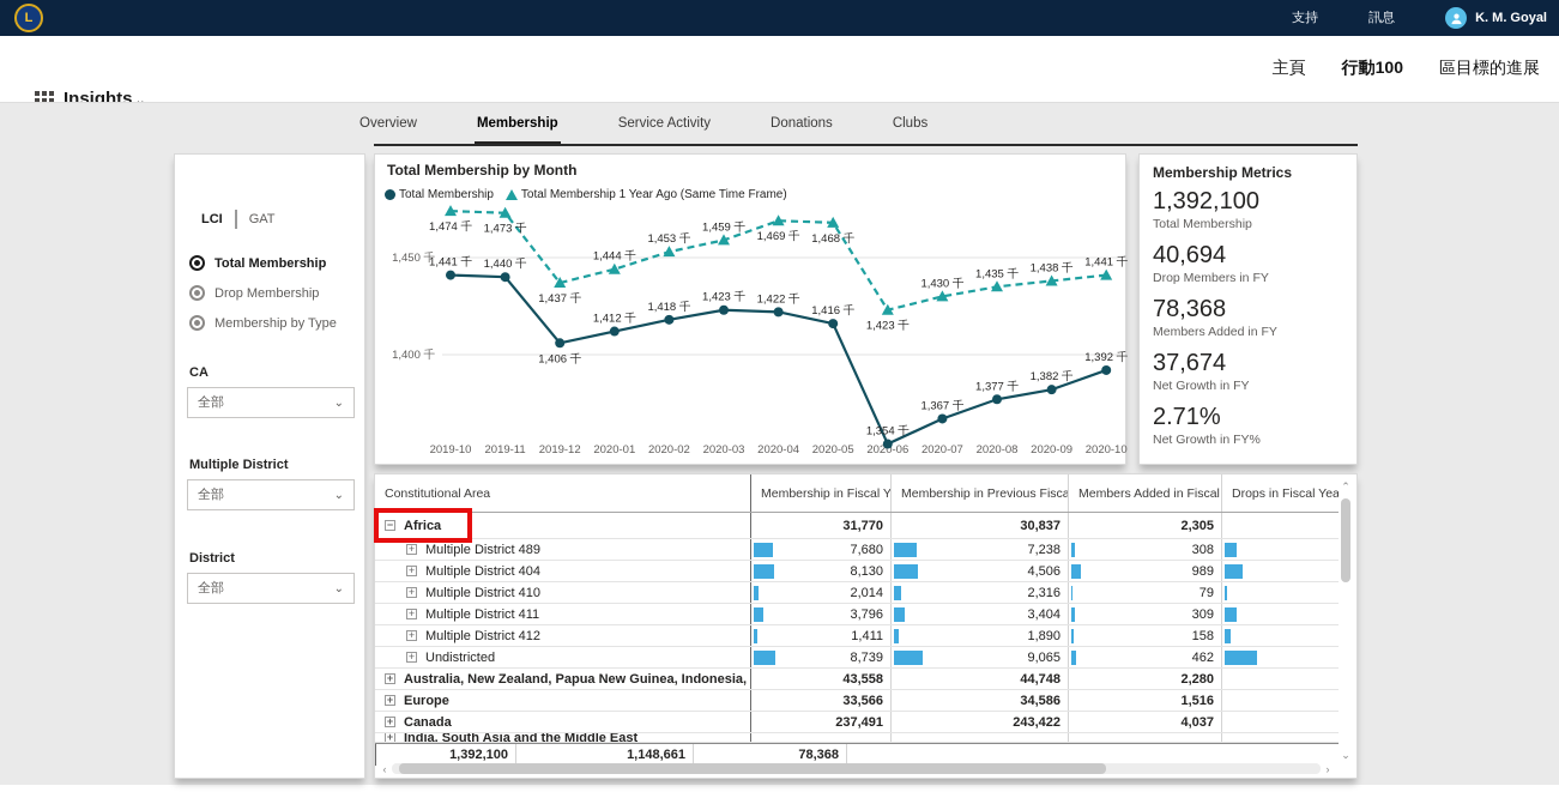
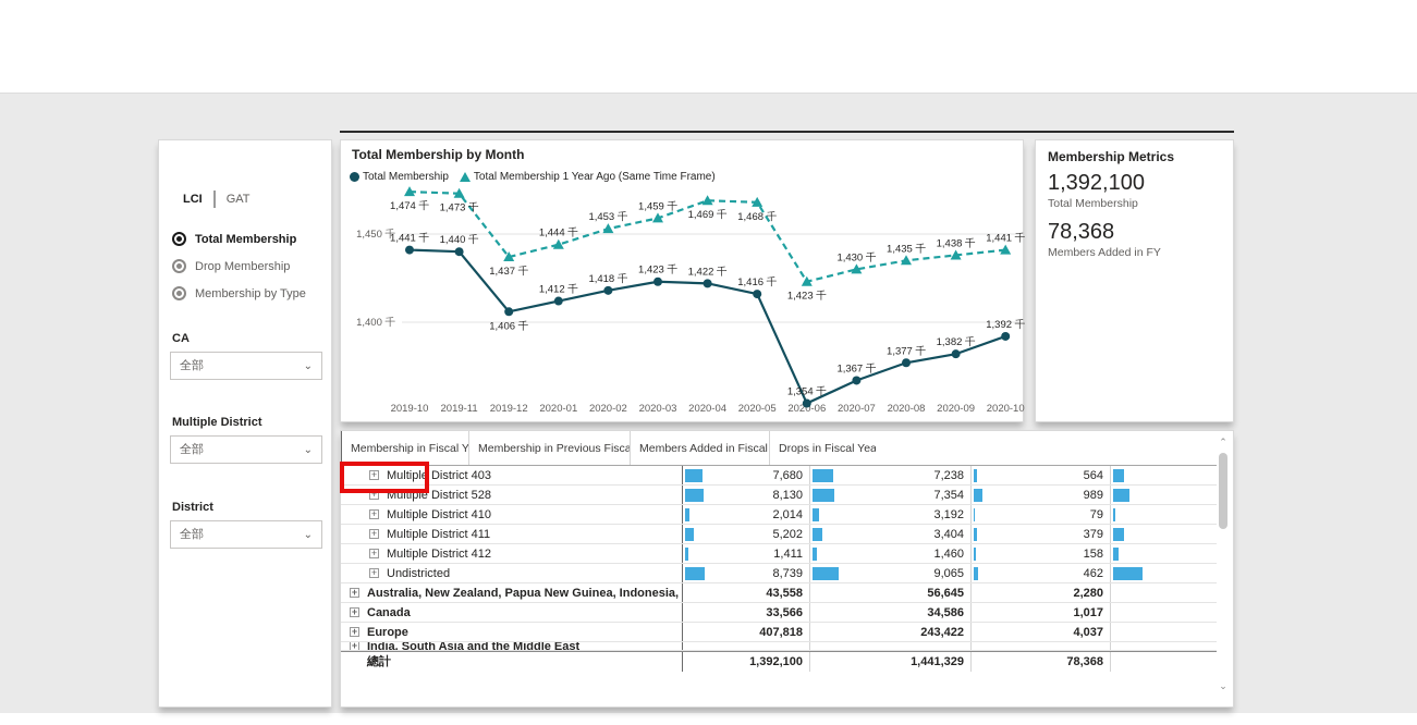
- L
- 支持
- 訊息
- K. M. Goyal
- Insights ⌄
- 主頁
- 行動100
- 區目標的進展
- Overview
- Membership
- Service Activity
- Donations
- Clubs
  LCI
  GAT
  Total Membership
  Drop Membership
  Membership by Type
  CA
  全部
  ⌄
  Multiple District
  全部
  ⌄
  District
  全部
  ⌄
  Total Membership by Month
  Total Membership
  Total Membership 1 Year Ago (Same Time Frame)
  1,400 千
  1,450 千
  2019-10
  2019-11
  2019-12
  2020-01
  2020-02
  2020-03
  2020-04
  2020-05
  2020-06
  2020-07
  2020-08
  2020-09
  2020-10
  1,441 千
  1,440 千
  1,406 千
  1,412 千
  1,418 千
  1,423 千
  1,422 千
  1,416 千
  1,354 千
  1,367 千
  1,377 千
  1,382 千
  1,392 千
  1,474 千
  1,473 千
  1,437 千
  1,444 千
  1,453 千
  1,459 千
  1,469 千
  1,468 千
  1,423 千
  1,430 千
  1,435 千
  1,438 千
  1,441 千
  Membership Metrics
  1,392,100
  Total Membership
- 40,694
- Drop Members in FY
  78,368
  Members Added in FY
- 37,674
- Net Growth in FY
- 2.71%
- Net Growth in FY%
- Constitutional Area
  Membership in Fiscal Y
  Membership in Previous Fisca
  Members Added in Fiscal
  Drops in Fiscal Yea
- −
- Africa
- 31,770
- 30,837
- 2,305
  +
- Multiple District 489
+ Multiple District 403
  7,680
  7,238
- 308
+ 564
  +
- Multiple District 404
+ Multiple District 528
  8,130
- 4,506
+ 7,354
  989
  +
  Multiple District 410
  2,014
- 2,316
+ 3,192
  79
  +
  Multiple District 411
- 3,796
+ 5,202
  3,404
- 309
+ 379
  +
  Multiple District 412
  1,411
- 1,890
+ 1,460
  158
  +
  Undistricted
  8,739
  9,065
  462
  +
  Australia, New Zealand, Papua New Guinea, Indonesia,
  43,558
- 44,748
+ 56,645
  2,280
  +
- Europe
+ Canada
  33,566
  34,586
- 1,516
+ 1,017
  +
- Canada
+ Europe
- 237,491
+ 407,818
  243,422
  4,037
  +
  India, South Asia and the Middle East
+ 總計
  1,392,100
- 1,148,661
+ 1,441,329
  78,368
  ⌃
  ⌄
- ‹
- ›
